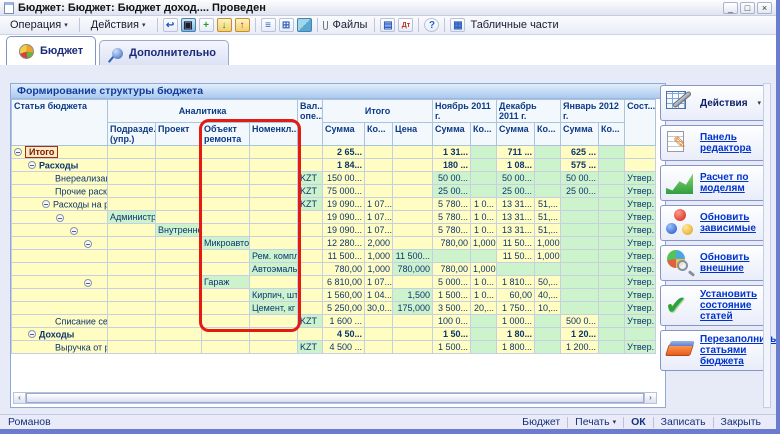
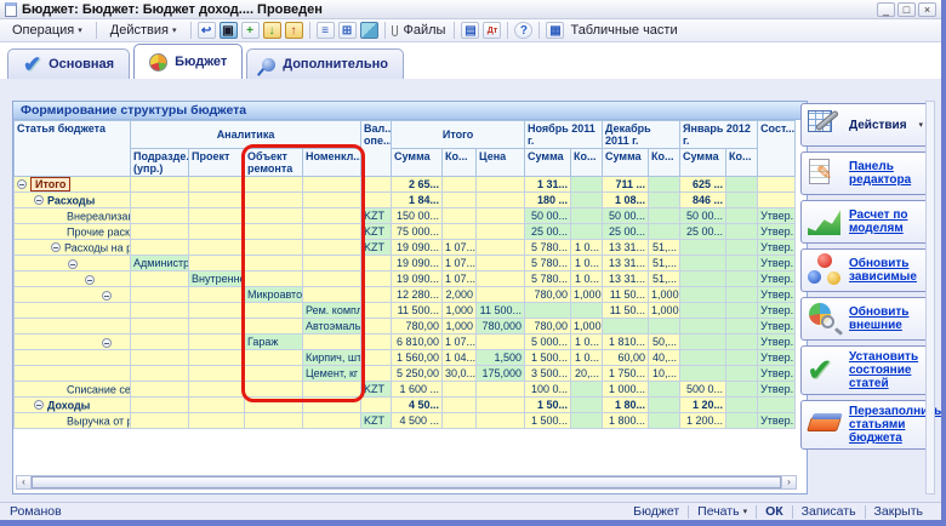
  Бюджет: Бюджет: Бюджет доход.... Проведен
  _
  □
  ×
  Операция
  Действия
  ↩
  ▣
  +
  ↓
  ↑
  ≡
  ⊞
  Файлы
  ▤
  ?
  ▦
  Табличные части
+ ✔
+ Основная
  Бюджет
  Дополнительно
  Формирование структуры бюджета
  Статья бюджета	Аналитика	Вал.. опе..	Итого	Ноябрь 2011 г.	Декабрь 2011 г.	Январь 2012 г.	Сост...
  Подразде. (упр.)	Проект	Объект ремонта	Номенкл..	Сумма	Ко...	Цена	Сумма	Ко...	Сумма	Ко...	Сумма	Ко...
  Итого						2 65...			1 31...		711 ...		625 ...
- Расходы						1 84...			180 ...		1 08...		575 ...
+ Расходы						1 84...			180 ...		1 08...		846 ...
  Внереализа					KZT	150 00...			50 00...		50 00...		50 00...		Утвер..
  Прочие раск					KZT	75 000...			25 00...		25 00...		25 00...		Утвер..
  Расходы на р					KZT	19 090...	1 07...		5 780...	1 0...	13 31...	51,...			Утвер..
  	Администр					19 090...	1 07...		5 780...	1 0...	13 31...	51,...			Утвер..
  		Внутренне				19 090...	1 07...		5 780...	1 0...	13 31...	51,...			Утвер..
  			Микроавто			12 280...	2,000		780,00	1,000	11 50...	1,000			Утвер..
  				Рем. компл		11 500...	1,000	11 500...			11 50...	1,000			Утвер..
  				Автоэмаль		780,00	1,000	780,000	780,00	1,000					Утвер..
  			Гараж			6 810,00	1 07...		5 000...	1 0...	1 810...	50,...			Утвер..
  				Кирпич, шт		1 560,00	1 04...	1,500	1 500...	1 0...	60,00	40,...			Утвер..
  				Цемент, кг		5 250,00	30,0...	175,000	3 500...	20,...	1 750...	10,...			Утвер..
  Списание се					KZT	1 600 ...			100 0...		1 000...		500 0...		Утвер..
  Доходы						4 50...			1 50...		1 80...		1 20...
  Выручка от					KZT	4 500 ...			1 500...		1 800...		1 200...		Утвер..
  ‹
  ›
  Действия
  Панель редактора
  Расчет по моделям
  Обновить зависимые
  Обновить внешние
  Установить состояние статей
  Перезаполнь статьями бюджета
  Романов
  Бюджет
  Печать
  ОК
  Записать
  Закрыть
